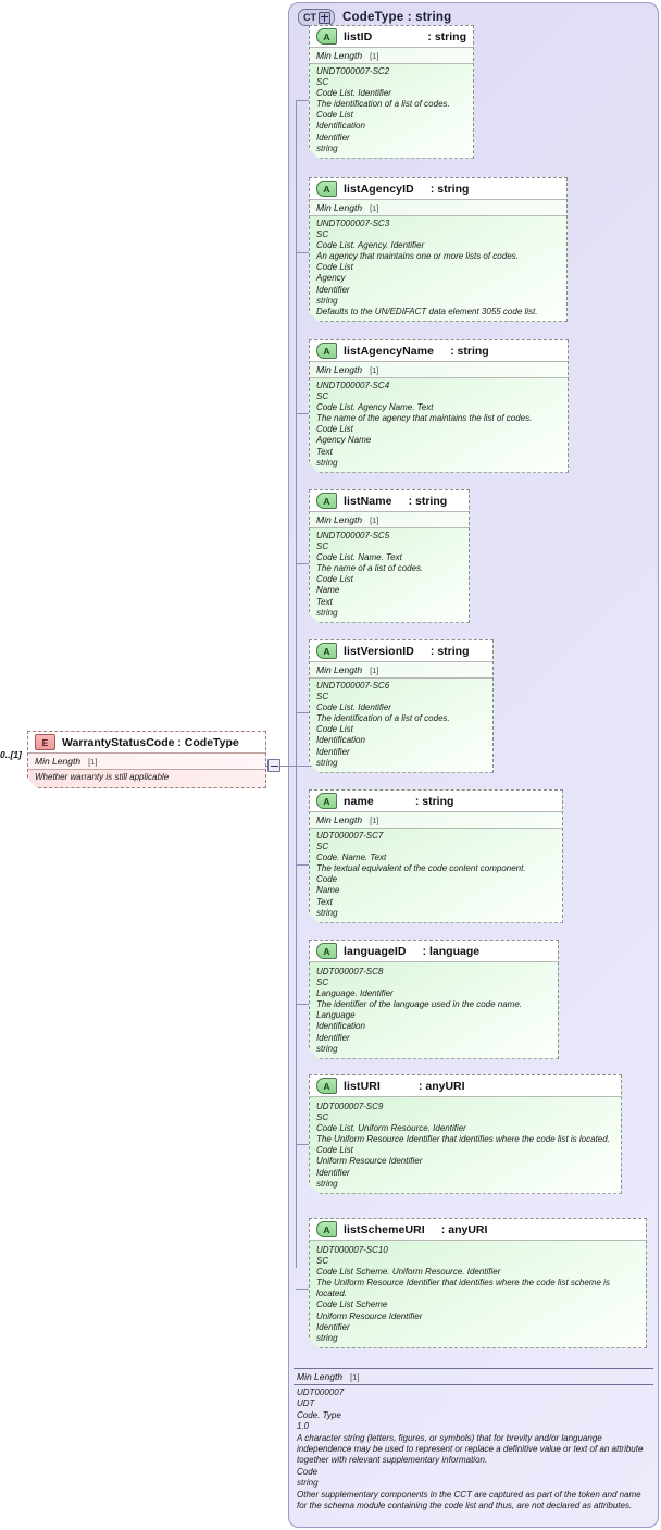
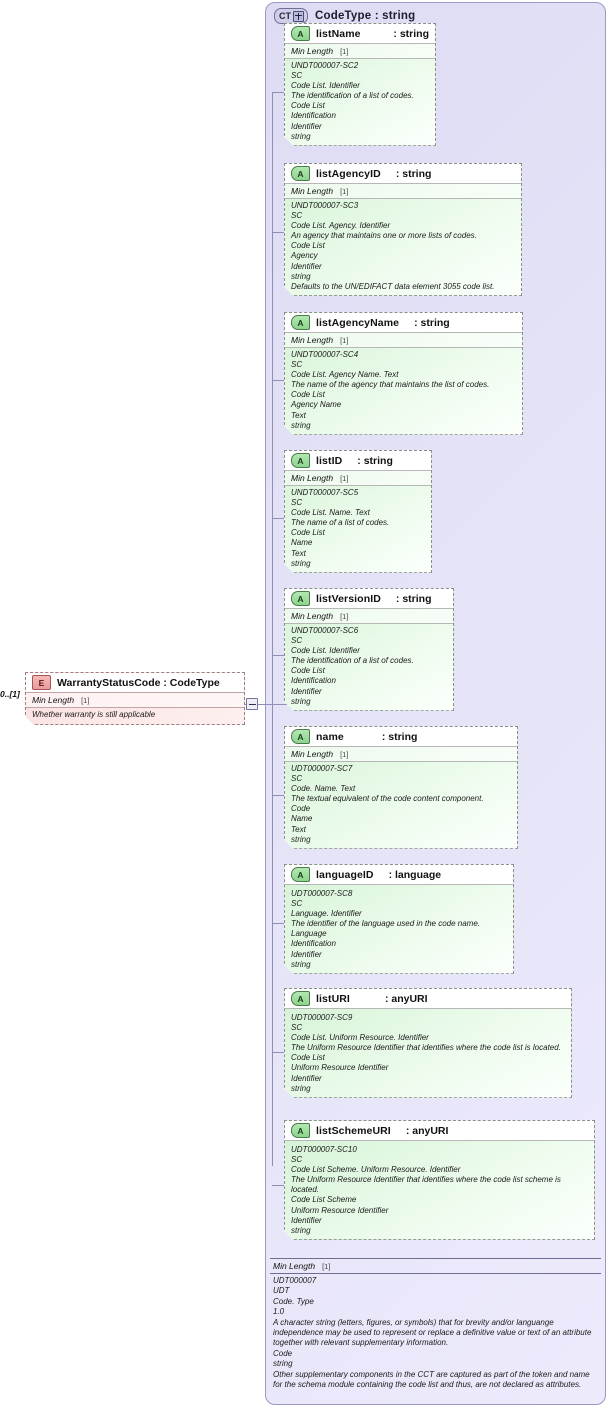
  CT
  CodeType : string
  0..[1]
  E
  WarrantyStatusCode : CodeType
  Min Length
  [1]
  Whether warranty is still applicable
  A
- listID
+ listName
  : string
  Min Length
  [1]
  UNDT000007-SC2
  SC
  Code List. Identifier
  The identification of a list of codes.
  Code List
  Identification
  Identifier
  string
  A
  listAgencyID
  : string
  Min Length
  [1]
  UNDT000007-SC3
  SC
  Code List. Agency. Identifier
  An agency that maintains one or more lists of codes.
  Code List
  Agency
  Identifier
  string
  Defaults to the UN/EDIFACT data element 3055 code list.
  A
  listAgencyName
  : string
  Min Length
  [1]
  UNDT000007-SC4
  SC
  Code List. Agency Name. Text
  The name of the agency that maintains the list of codes.
  Code List
  Agency Name
  Text
  string
  A
- listName
+ listID
  : string
  Min Length
  [1]
  UNDT000007-SC5
  SC
  Code List. Name. Text
  The name of a list of codes.
  Code List
  Name
  Text
  string
  A
  listVersionID
  : string
  Min Length
  [1]
  UNDT000007-SC6
  SC
  Code List. Identifier
  The identification of a list of codes.
  Code List
  Identification
  Identifier
  string
  A
  name
  : string
  Min Length
  [1]
  UDT000007-SC7
  SC
  Code. Name. Text
  The textual equivalent of the code content component.
  Code
  Name
  Text
  string
  A
  languageID
  : language
  UDT000007-SC8
  SC
  Language. Identifier
  The identifier of the language used in the code name.
  Language
  Identification
  Identifier
  string
  A
  listURI
  : anyURI
  UDT000007-SC9
  SC
  Code List. Uniform Resource. Identifier
  The Uniform Resource Identifier that identifies where the code list is located.
  Code List
  Uniform Resource Identifier
  Identifier
  string
  A
  listSchemeURI
  : anyURI
  UDT000007-SC10
  SC
  Code List Scheme. Uniform Resource. Identifier
  The Uniform Resource Identifier that identifies where the code list scheme is located.
  Code List Scheme
  Uniform Resource Identifier
  Identifier
  string
  Min Length
  [1]
  UDT000007
  UDT
  Code. Type
  1.0
  A character string (letters, figures, or symbols) that for brevity and/or languange independence may be used to represent or replace a definitive value or text of an attribute together with relevant supplementary information.
  Code
  string
  Other supplementary components in the CCT are captured as part of the token and name for the schema module containing the code list and thus, are not declared as attributes.
